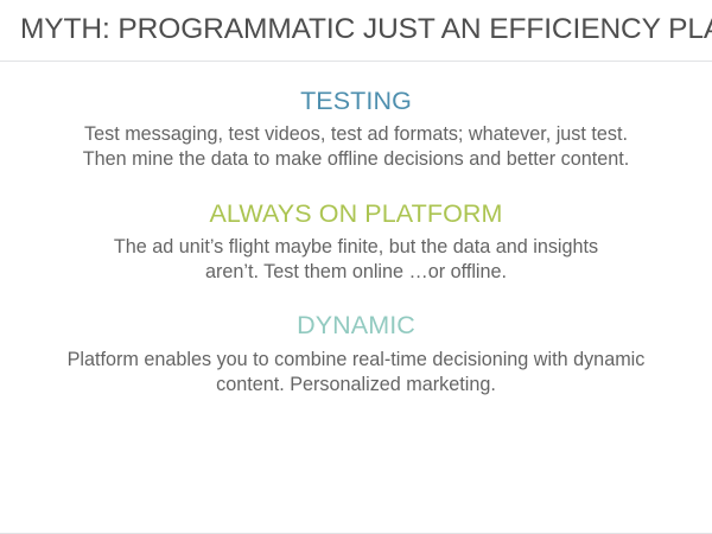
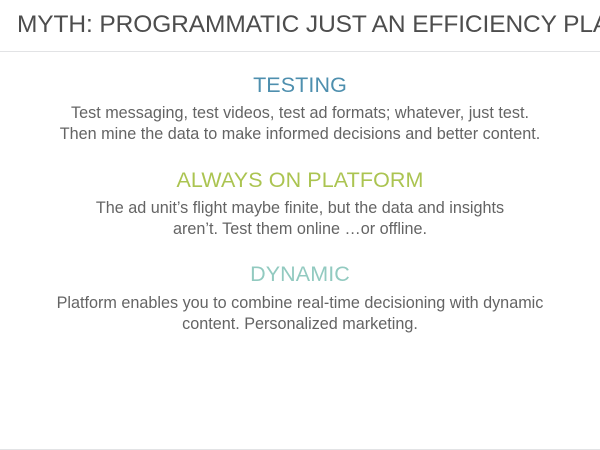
  MYTH: PROGRAMMATIC JUST AN EFFICIENCY PL
  TESTING
- Test messaging, test videos, test ad formats; whatever, just test. Then mine the data to make offline decisions and better content.
+ Test messaging, test videos, test ad formats; whatever, just test. Then mine the data to make informed decisions and better content.
  ALWAYS ON PLATFORM
  The ad unit’s flight maybe finite, but the data and insights aren’t. Test them online …or offline.
  DYNAMIC
  Platform enables you to combine real-time decisioning with dynamic content. Personalized marketing.
